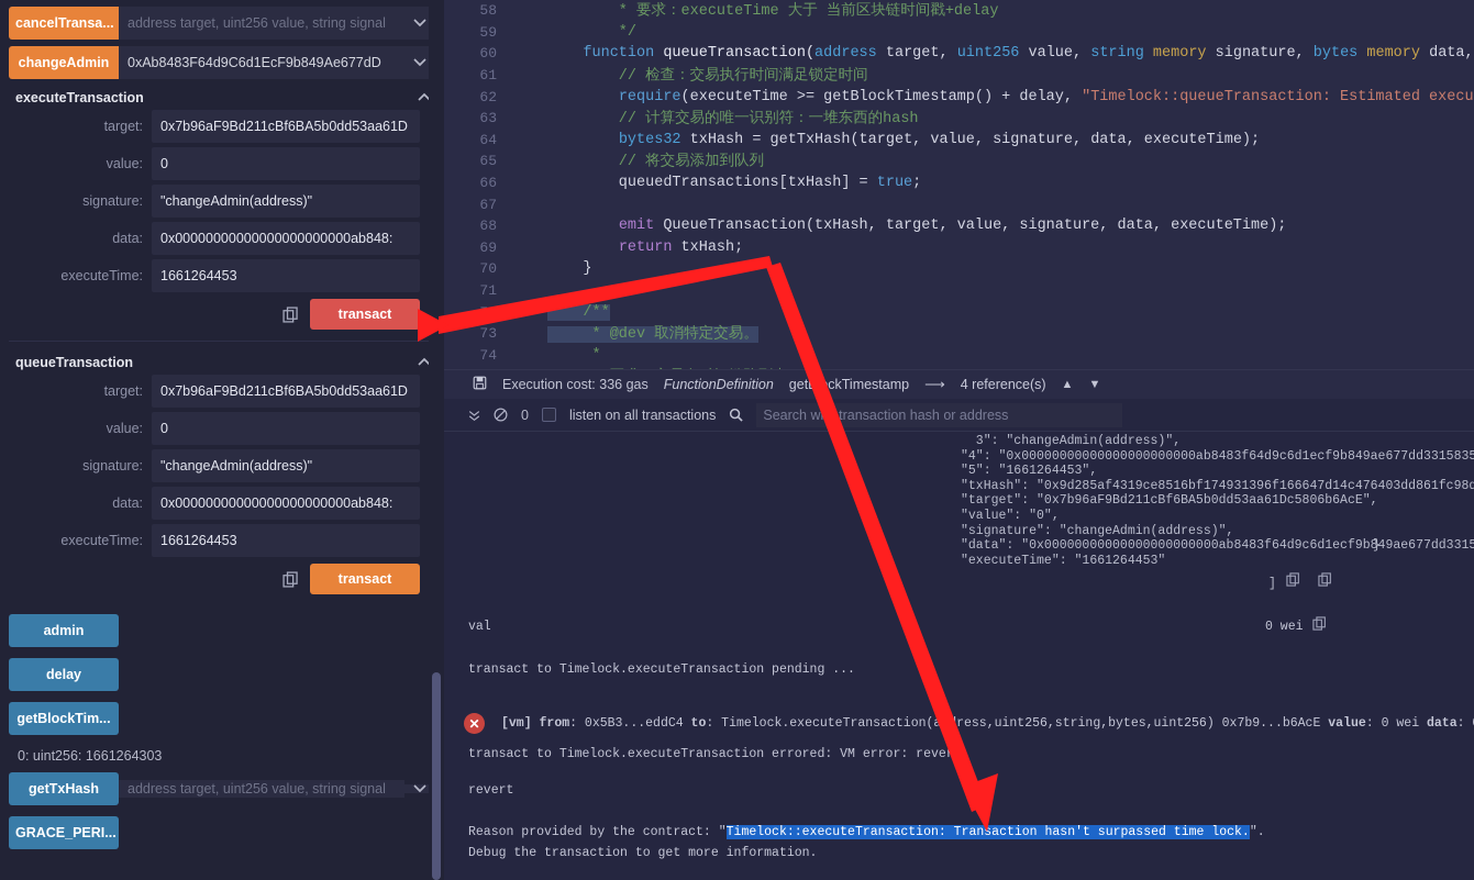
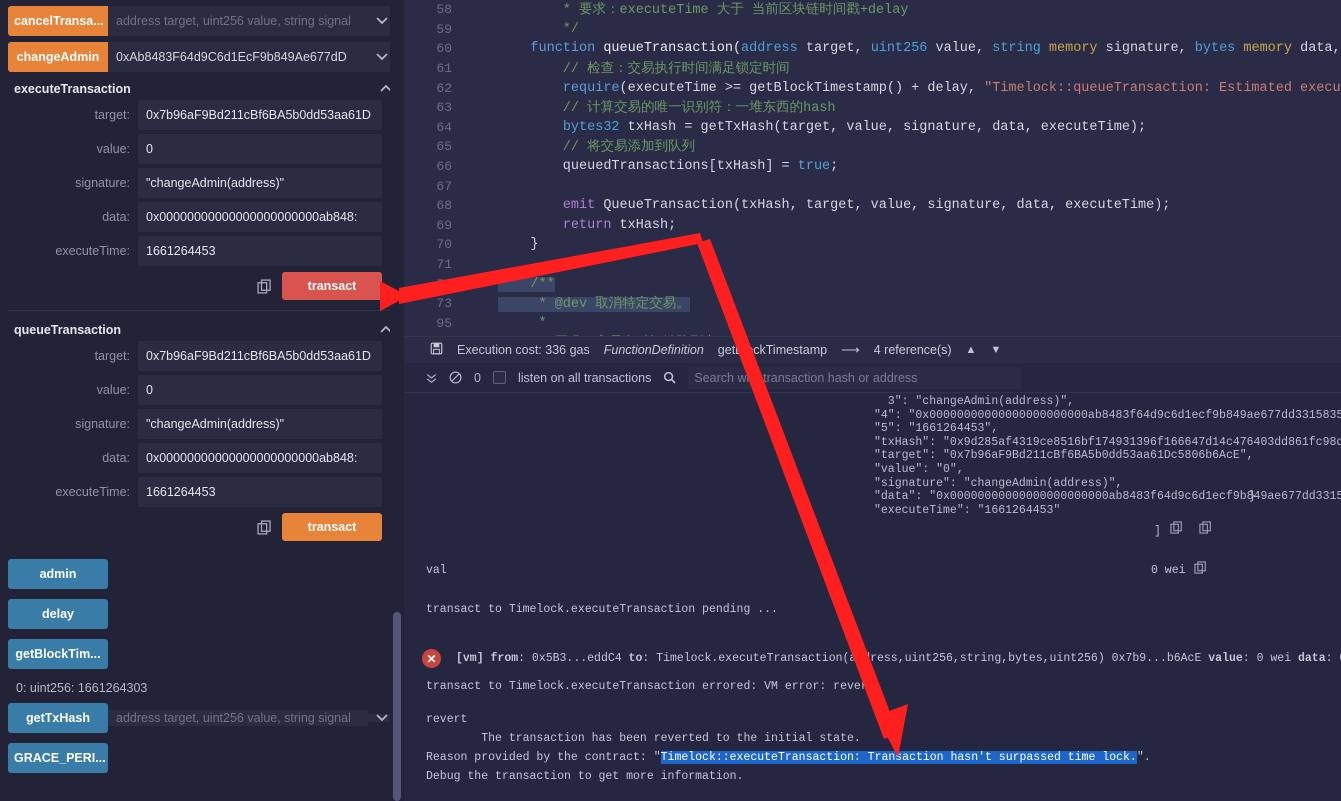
  cancelTransa...
  address target, uint256 value, string signal
  changeAdmin
  0xAb8483F64d9C6d1EcF9b849Ae677dD
  executeTransaction
  target:
  0x7b96aF9Bd211cBf6BA5b0dd53aa61D
  value:
  0
  signature:
  "changeAdmin(address)"
  data:
  0x00000000000000000000000ab848:
  executeTime:
  1661264453
  transact
  queueTransaction
  target:
  0x7b96aF9Bd211cBf6BA5b0dd53aa61D
  value:
  0
  signature:
  "changeAdmin(address)"
  data:
  0x00000000000000000000000ab848:
  executeTime:
  1661264453
  transact
  admin
  delay
  getBlockTim...
  0: uint256: 1661264303
  getTxHash
  address target, uint256 value, string signal
  GRACE_PERI...
  58
  * 要求：executeTime 大于 当前区块链时间戳+delay
  59
  */
  60
  function queueTransaction(address target, uint256 value, string memory signature, bytes memory data,
  61
  // 检查：交易执行时间满足锁定时间
  62
  require(executeTime >= getBlockTimestamp() + delay, "Timelock::queueTransaction: Estimated execu
  63
  // 计算交易的唯一识别符：一堆东西的hash
  64
  bytes32 txHash = getTxHash(target, value, signature, data, executeTime);
  65
  // 将交易添加到队列
  66
  queuedTransactions[txHash] = true;
  67
  68
  emit QueueTransaction(txHash, target, value, signature, data, executeTime);
  69
  return txHash;
  70
  }
  71
  /**
  73
  * @dev 取消特定交易。
- 74
+ 95
  *
  Execution cost: 336 gas
  FunctionDefinition
  getckTimestamp
  ⟶
  4 reference(s)
  ▲
  ▼
  0
  listen on all transactions
  Search w transaction hash or address
  3": "changeAdmin(address)",
  "4": "0x00000000000000000000000ab8483f64d9c6d1ecf9b849ae677dd3315835
  "5": "1661264453",
  "txHash": "0x9d285af4319ce8516bf174931396f166647d14c476403dd861fc98d
  "target": "0x7b96aF9Bd211cBf6BA5b0dd53aa61Dc5806b6AcE",
  "value": "0",
  "signature": "changeAdmin(address)",
  "data": "0x00000000000000000000000ab8483f64d9c6d1ecf9b849ae677dd3315
  "executeTime": "1661264453"
  }
  ]
  val
  0 wei
  transact to Timelock.executeTransaction pending ...
  ✕
  [vm] from: 0x5B3...eddC4 to: Timelock.executeTransaction(aress,uint256,string,bytes,uint256) 0x7b9...b6AcE value: 0 wei data:
  transact to Timelock.executeTransaction errored: VM error: reve
  revert
+ The transaction has been reverted to the initial state.
  Reason provided by the contract: "Timelock::executeTransaction: Transaction hasn't surpassed time lock.".
  Debug the transaction to get more information.
